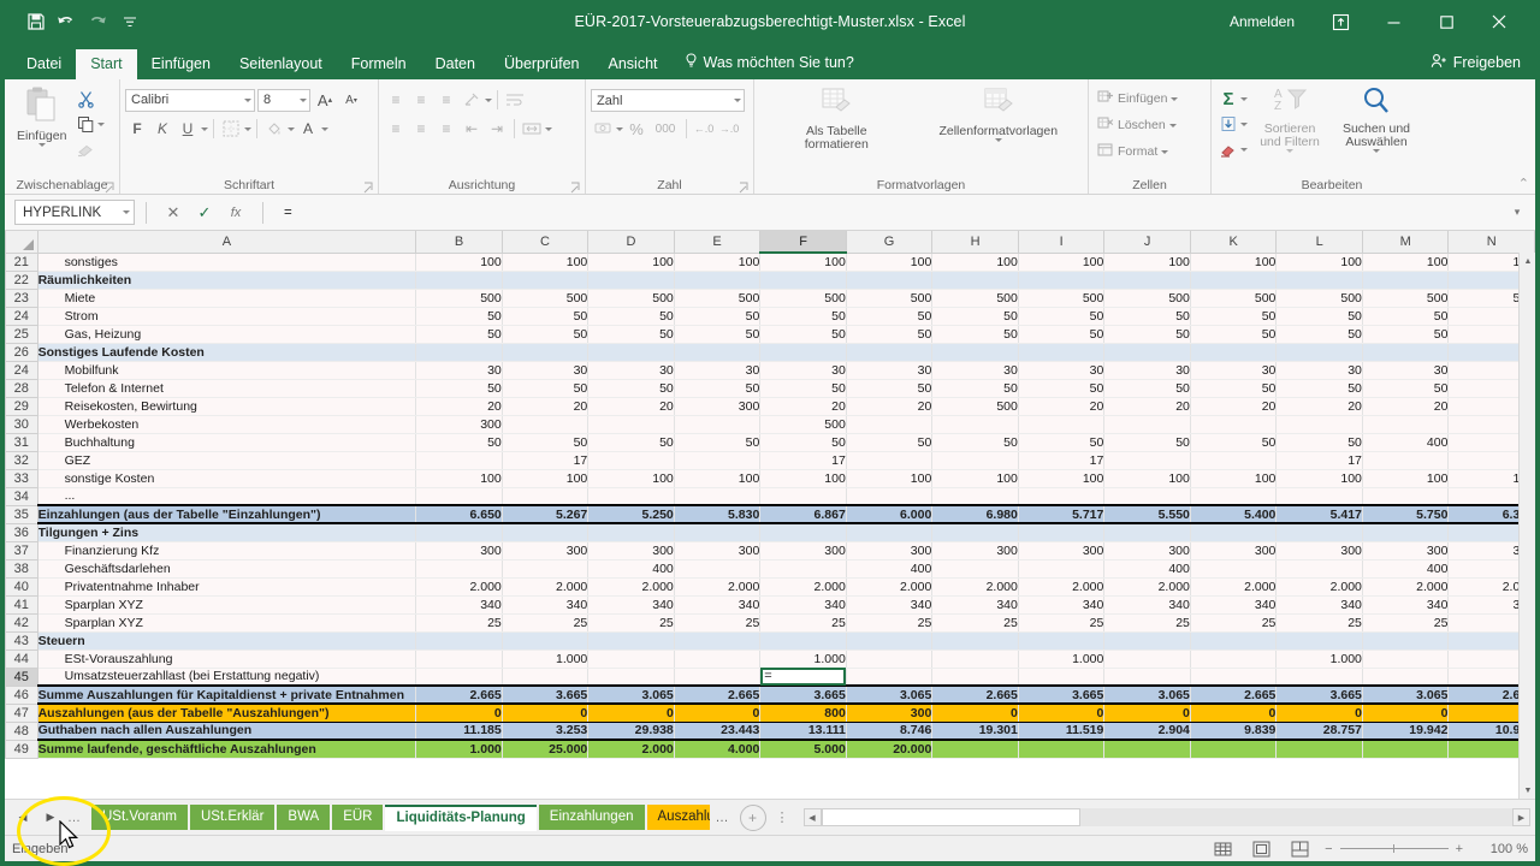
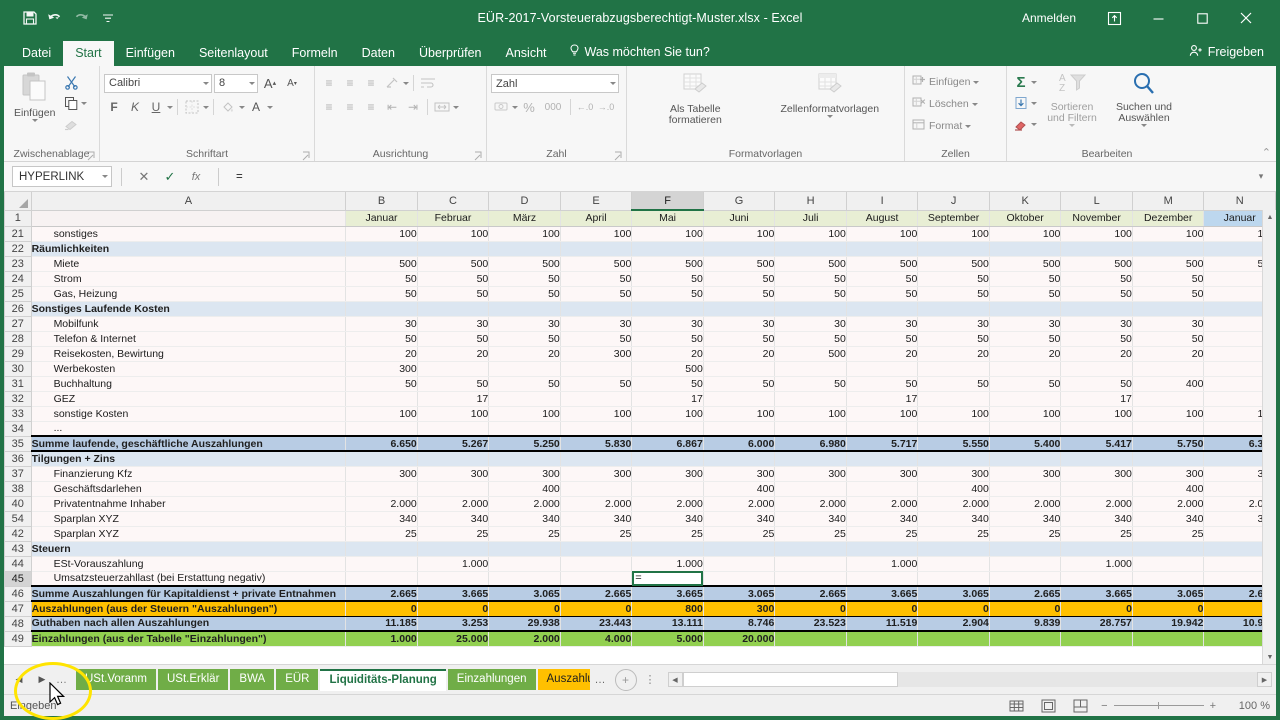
  EÜR-2017-Vorsteuerabzugsberechtigt-Muster.xlsx - Excel
  Anmelden
  Datei
  Start
  Einfügen
  Seitenlayout
  Formeln
  Daten
  Überprüfen
  Ansicht
  Was möchten Sie tun?
  Freigeben
  Einfügen
  Zwischenablage
  Calibri
  8
  A
  A
  F
  K
  U
  A
  Schriftart
  ≡
  ≡
  ≡
  ≡
  ≡
  ≡
  ⇤
  ⇥
  Ausrichtung
  Zahl
  %
  000
  ←.0
  →.0
  Zahl
  Als Tabelle formatieren
  Zellenformatvorlagen
  Formatvorlagen
  Einfügen
  Löschen
  Format
  Zellen
  Σ
  A
  Z
  Sortieren und Filtern
  Suchen und Auswählen
  Bearbeiten
  ⌃
  HYPERLINK
  ✕
  ✓
  fx
  =
  ▾
  	A	B	C	D	E	F	G	H	I	J	K	L	M	N
+ 1		Januar	Februar	März	April	Mai	Juni	Juli	August	September	Oktober	November	Dezember	Januar
  21	sonstiges	100	100	100	100	100	100	100	100	100	100	100	100	1
  22	Räumlichkeiten
  23	Miete	500	500	500	500	500	500	500	500	500	500	500	500	5
  24	Strom	50	50	50	50	50	50	50	50	50	50	50	50
  25	Gas, Heizung	50	50	50	50	50	50	50	50	50	50	50	50
  26	Sonstiges Laufende Kosten
- 24	Mobilfunk	30	30	30	30	30	30	30	30	30	30	30	30
+ 27	Mobilfunk	30	30	30	30	30	30	30	30	30	30	30	30
  28	Telefon & Internet	50	50	50	50	50	50	50	50	50	50	50	50
  29	Reisekosten, Bewirtung	20	20	20	300	20	20	500	20	20	20	20	20
  30	Werbekosten	300				500
  31	Buchhaltung	50	50	50	50	50	50	50	50	50	50	50	400
  32	GEZ		17			17			17			17
  33	sonstige Kosten	100	100	100	100	100	100	100	100	100	100	100	100	1
  34	...
- 35	Einzahlungen (aus der Tabelle "Einzahlungen")	6.650	5.267	5.250	5.830	6.867	6.000	6.980	5.717	5.550	5.400	5.417	5.750	6.3
+ 35	Summe laufende, geschäftliche Auszahlungen	6.650	5.267	5.250	5.830	6.867	6.000	6.980	5.717	5.550	5.400	5.417	5.750	6.3
  36	Tilgungen + Zins
  37	Finanzierung Kfz	300	300	300	300	300	300	300	300	300	300	300	300	3
  38	Geschäftsdarlehen			400			400			400			400
  40	Privatentnahme Inhaber	2.000	2.000	2.000	2.000	2.000	2.000	2.000	2.000	2.000	2.000	2.000	2.000	2.0
- 41	Sparplan XYZ	340	340	340	340	340	340	340	340	340	340	340	340	3
+ 54	Sparplan XYZ	340	340	340	340	340	340	340	340	340	340	340	340	3
  42	Sparplan XYZ	25	25	25	25	25	25	25	25	25	25	25	25
  43	Steuern
  44	ESt-Vorauszahlung		1.000			1.000			1.000			1.000
  45	Umsatzsteuerzahllast (bei Erstattung negativ)					=
  46	Summe Auszahlungen für Kapitaldienst + private Entnahmen	2.665	3.665	3.065	2.665	3.665	3.065	2.665	3.665	3.065	2.665	3.665	3.065	2.6
- 47	Auszahlungen (aus der Tabelle "Auszahlungen")	0	0	0	0	800	300	0	0	0	0	0	0
+ 47	Auszahlungen (aus der Steuern "Auszahlungen")	0	0	0	0	800	300	0	0	0	0	0	0
- 48	Guthaben nach allen Auszahlungen	11.185	3.253	29.938	23.443	13.111	8.746	19.301	11.519	2.904	9.839	28.757	19.942	10.9
+ 48	Guthaben nach allen Auszahlungen	11.185	3.253	29.938	23.443	13.111	8.746	23.523	11.519	2.904	9.839	28.757	19.942	10.9
- 49	Summe laufende, geschäftliche Auszahlungen	1.000	25.000	2.000	4.000	5.000	20.000
+ 49	Einzahlungen (aus der Tabelle "Einzahlungen")	1.000	25.000	2.000	4.000	5.000	20.000
  ◀
  ▶
  …
  USt.Voranm
  USt.Erklär
  BWA
  EÜR
  Liquiditäts-Planung
  Einzahlungen
  …
  +
  ⋮
  Eingeben
  −
  +
  100 %
